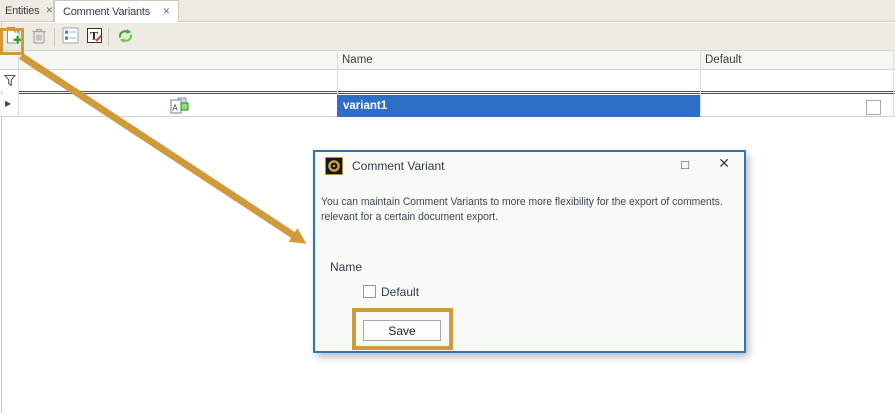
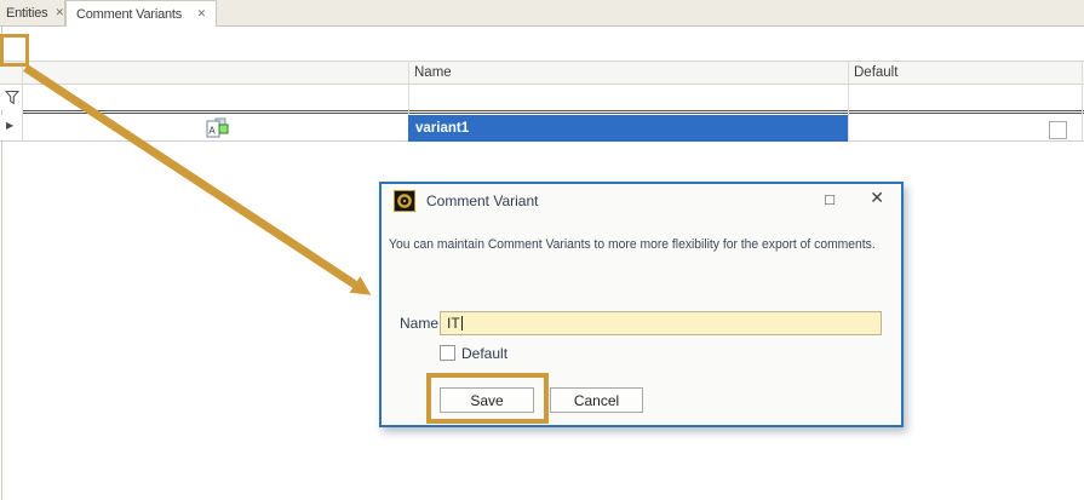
  Entities
  ✕
  Comment Variants
  ✕
- T
  Name
  Default
  ▶
  A
  variant1
  Comment Variant
  □
  ✕
  You can maintain Comment Variants to more more flexibility for the export of comments.
- relevant for a certain document export.
  Name
+ IT
  Default
  Save
+ Cancel
